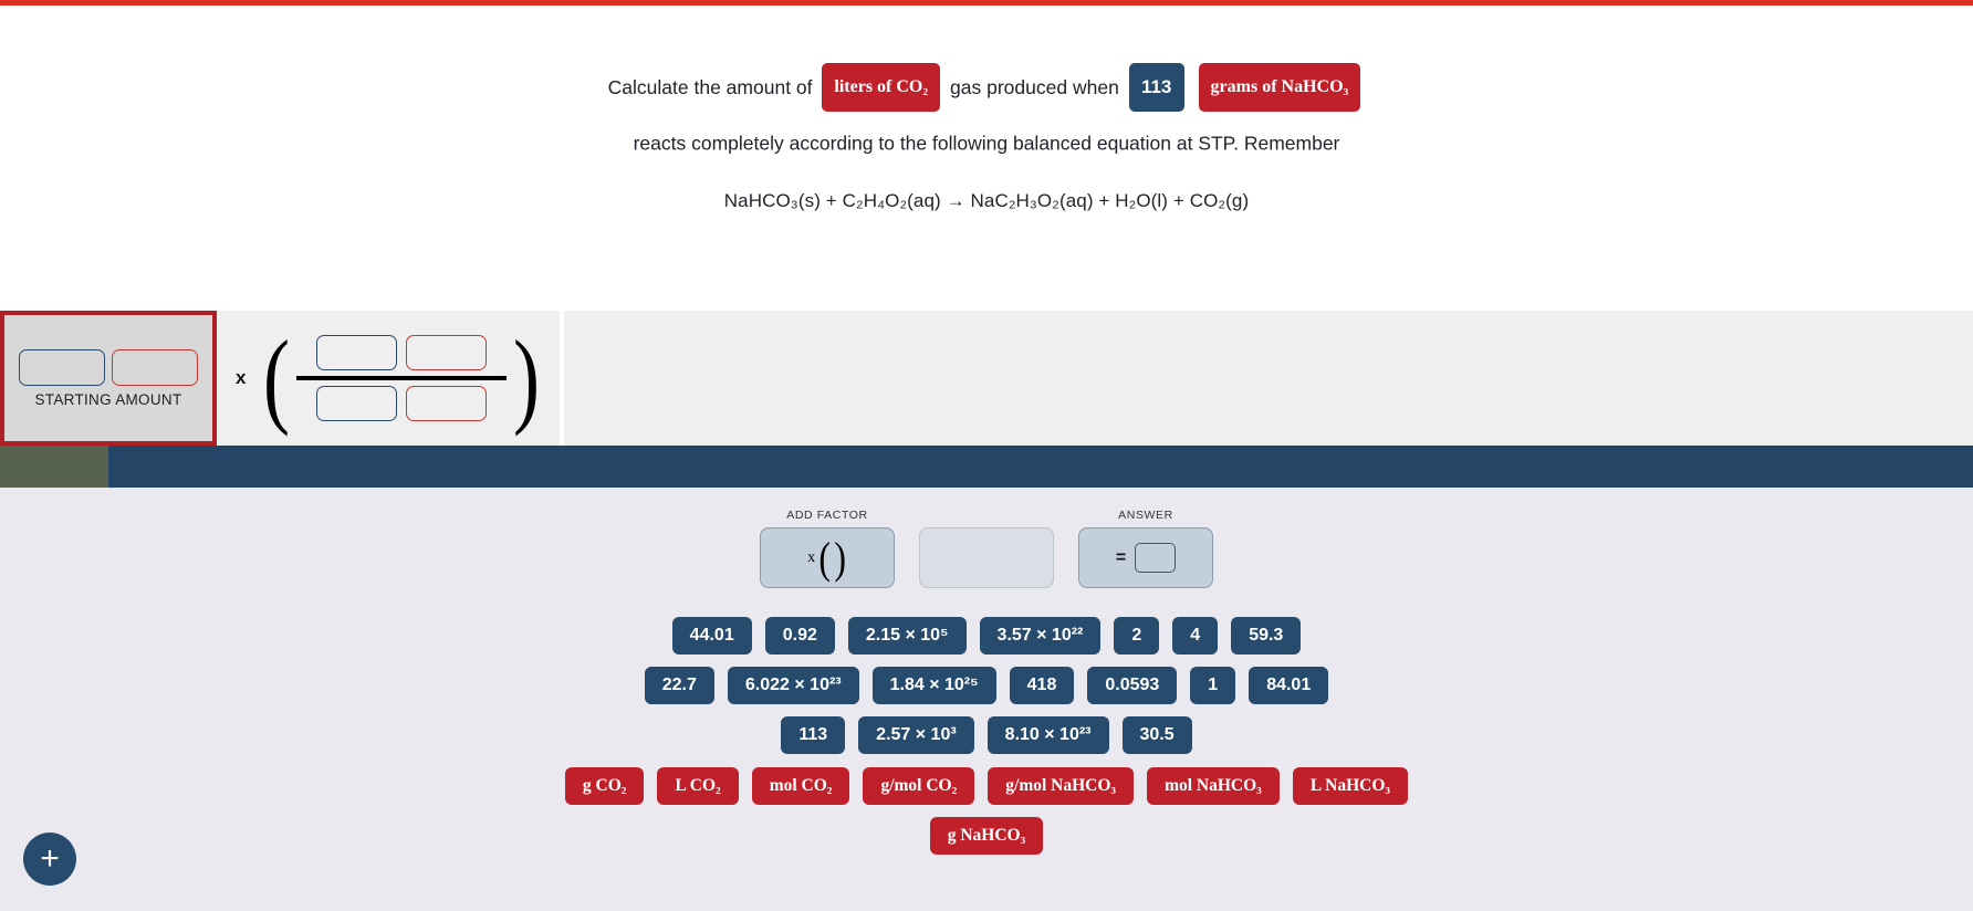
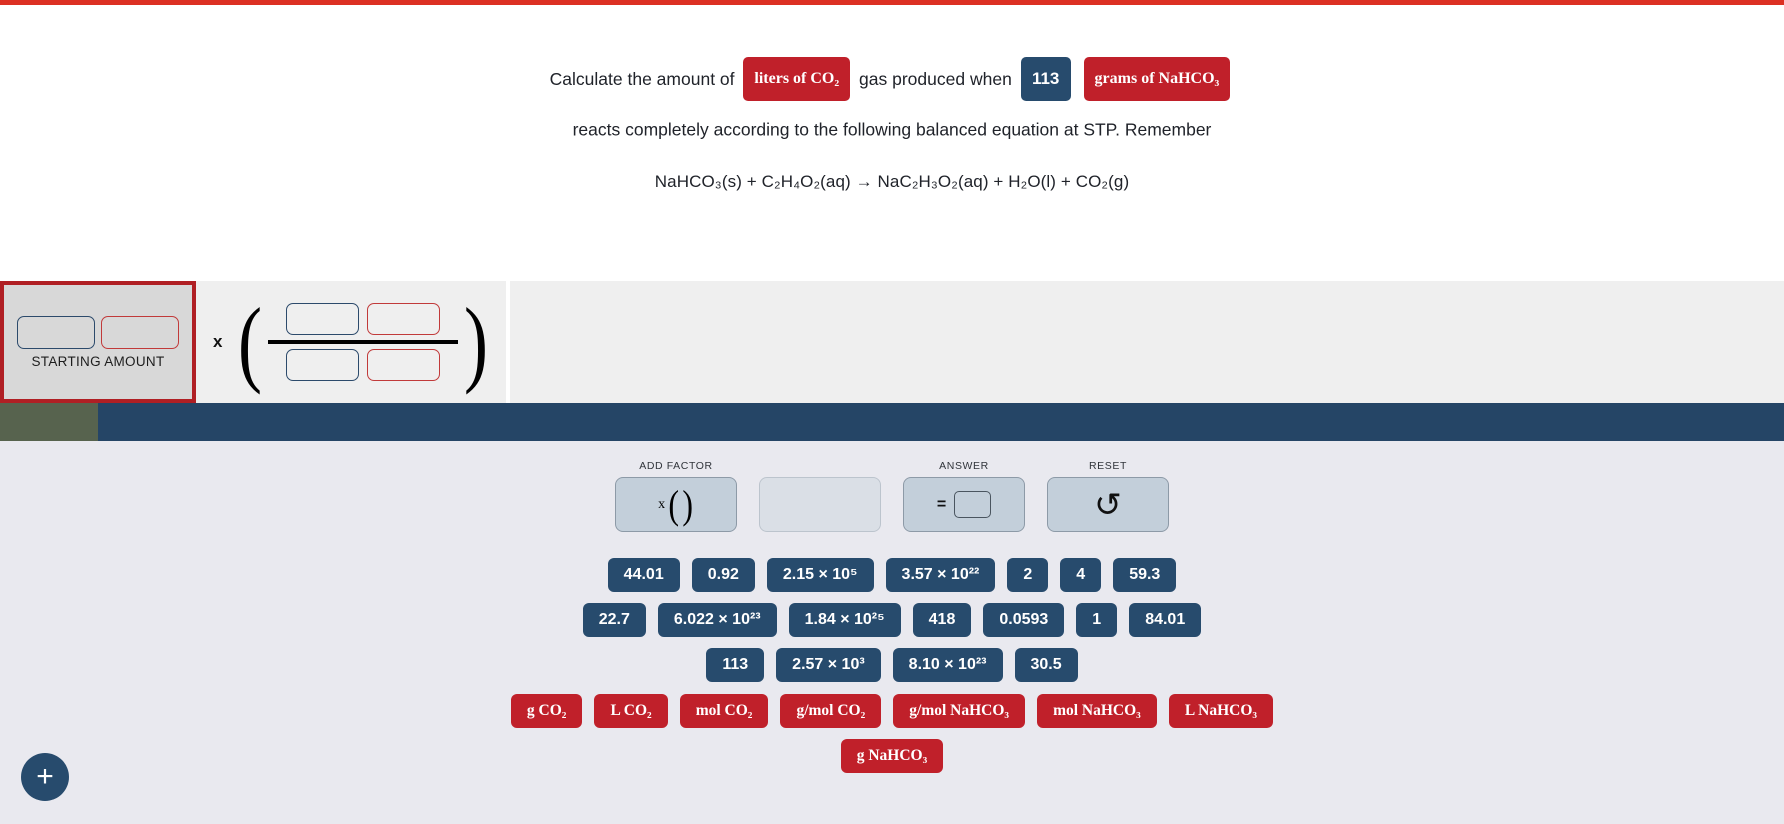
  Calculate the amount of liters of CO₂ gas produced when 113 grams of NaHCO₃
  reacts completely according to the following balanced equation at STP. Remember
  NaHCO₃(s) + C₂H₄O₂(aq) → NaC₂H₃O₂(aq) + H₂O(l) + CO₂(g)
  STARTING AMOUNT
  x
  (
  )
  ADD FACTOR
  x
  (
  )
  ANSWER
  =
+ RESET
+ ↺
  44.01
  0.92
  2.15 × 10⁵
  3.57 × 10²²
  2
  4
  59.3
  22.7
  6.022 × 10²³
  1.84 × 10²⁵
  418
  0.0593
  1
  84.01
  113
  2.57 × 10³
  8.10 × 10²³
  30.5
  g CO₂
  L CO₂
  mol CO₂
  g/mol CO₂
  g/mol NaHCO₃
  mol NaHCO₃
  L NaHCO₃
  g NaHCO₃
  +
